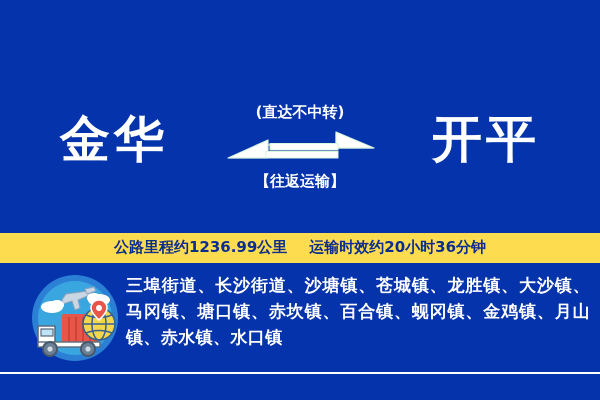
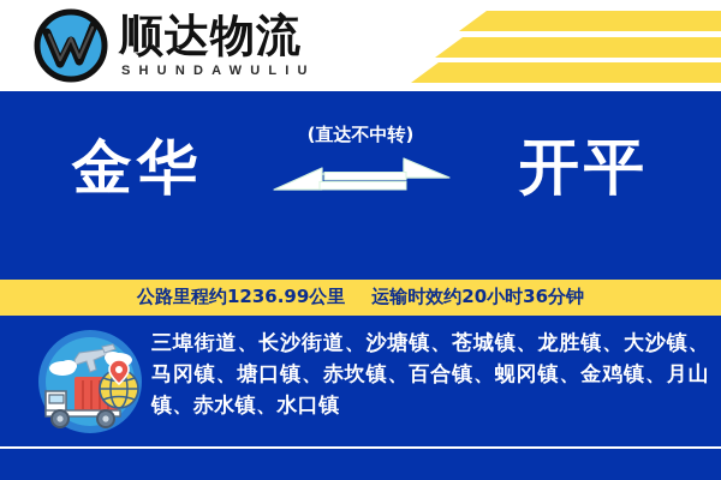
+ 顺达物流
+ SHUNDAWULIU
  金华
  (直达不中转)
- 【往返运输】
  开平
  公路里程约1236.99公里
  运输时效约20小时36分钟
  三埠街道、长沙街道、沙塘镇、苍城镇、龙胜镇、大沙镇、马冈镇、塘口镇、赤坎镇、百合镇、蚬冈镇、金鸡镇、月山镇、赤水镇、水口镇
